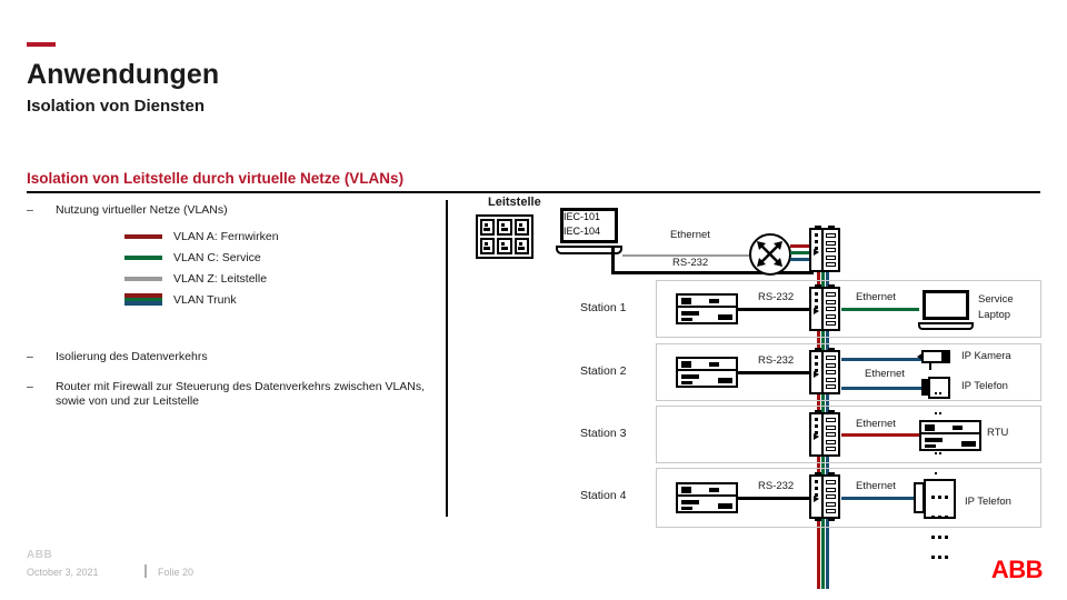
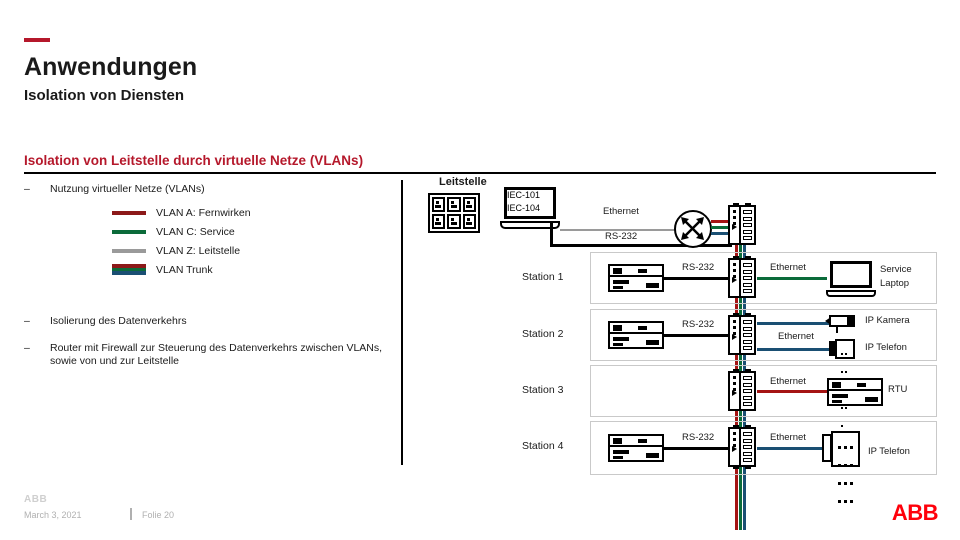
  Anwendungen
  Isolation von Diensten
  Isolation von Leitstelle durch virtuelle Netze (VLANs)
  –
  Nutzung virtueller Netze (VLANs)
  VLAN A: Fernwirken
  VLAN C: Service
  VLAN Z: Leitstelle
  VLAN Trunk
  –
  Isolierung des Datenverkehrs
  –
  Router mit Firewall zur Steuerung des Datenverkehrs zwischen VLANs, sowie von und zur Leitstelle
  Leitstelle
  IEC-101
  IEC-104
  Ethernet
  RS-232
  Station 1
  RS-232
  Ethernet
  Service
  Laptop
  Station 2
  RS-232
  Ethernet
  IP Kamera
  IP Telefon
  Station 3
  Ethernet
  RTU
  Station 4
  RS-232
  Ethernet
  IP Telefon
  ABB
- October 3, 2021
+ March 3, 2021
  Folie 20
  ABB
